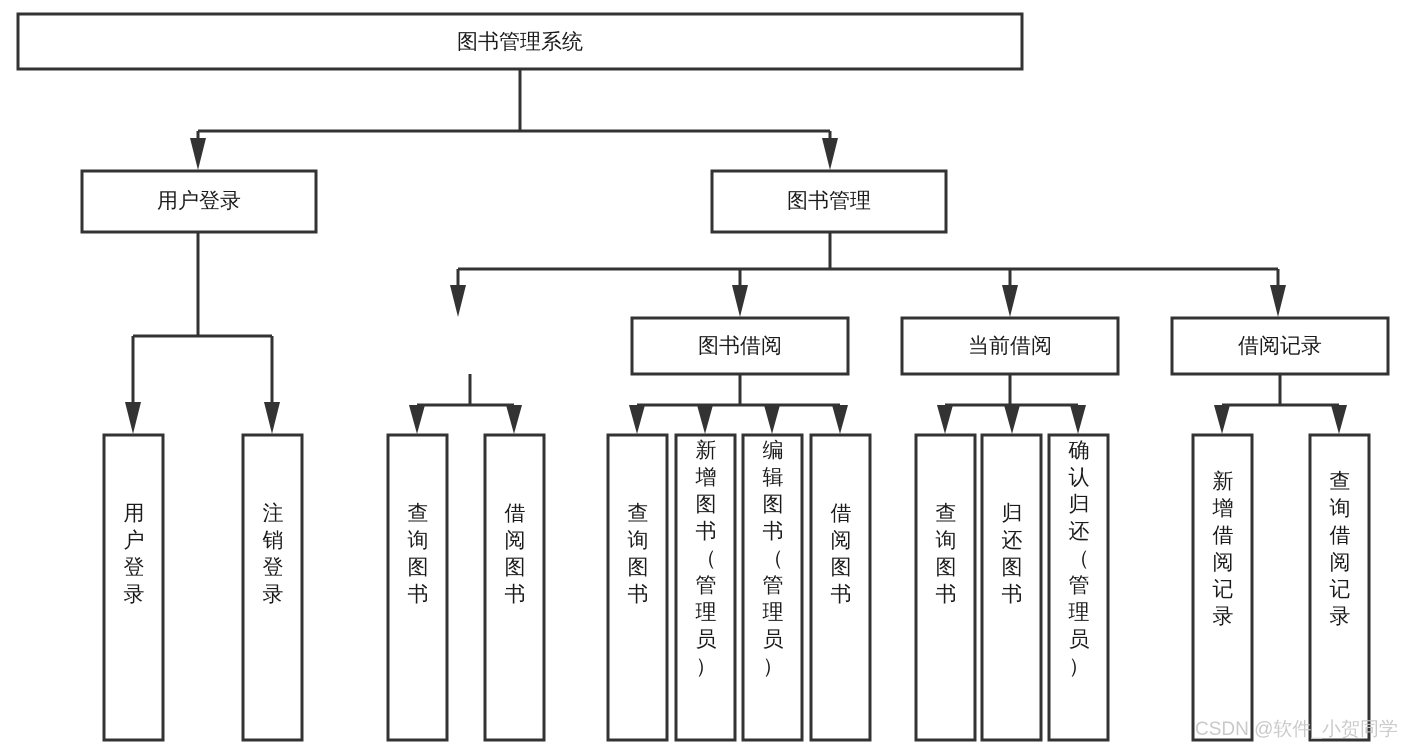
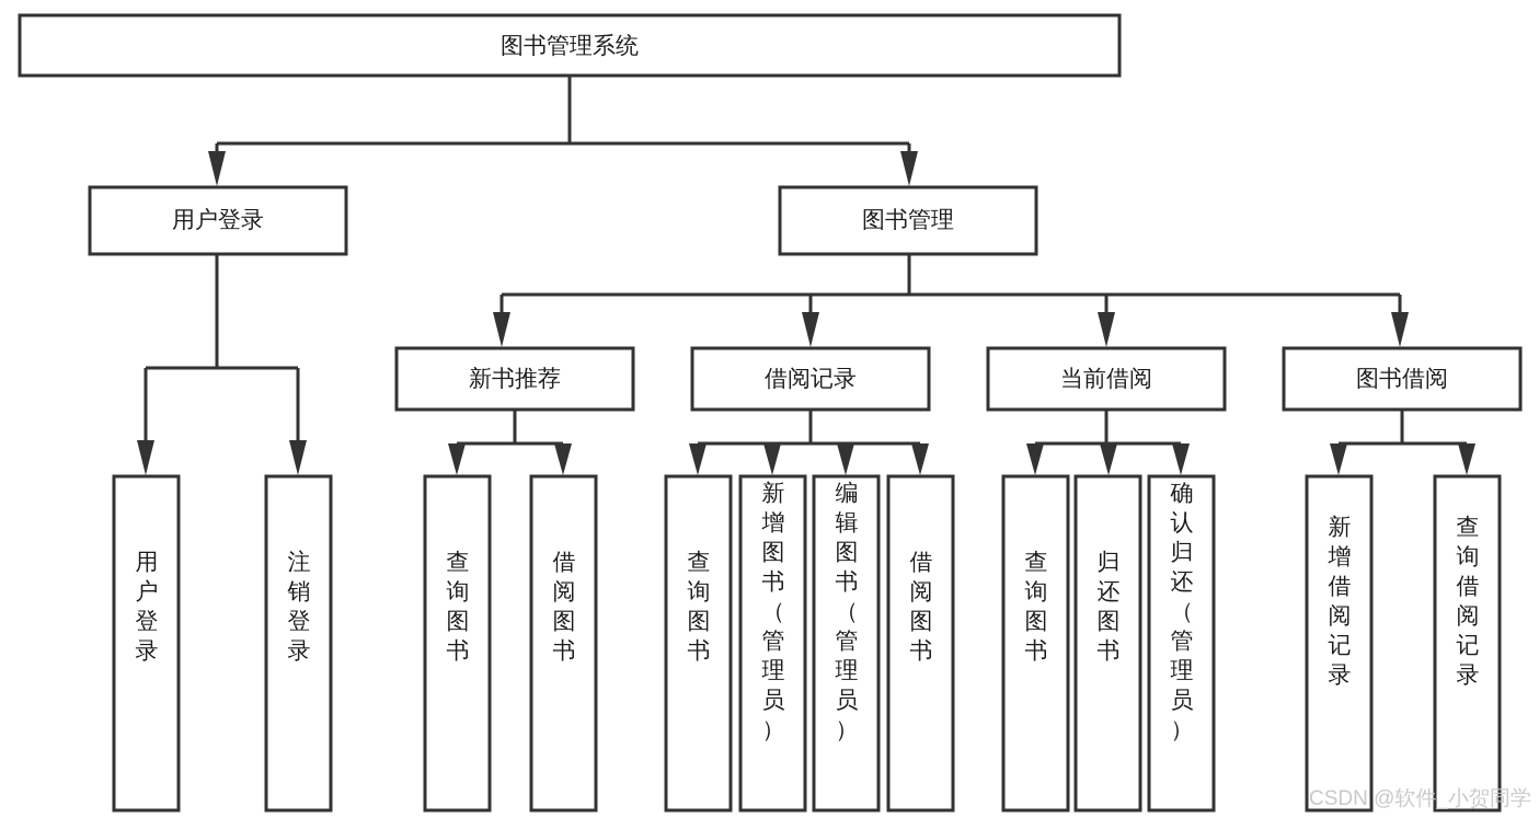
  图书管理系统
  用户登录
  图书管理
+ 新书推荐
- 图书借阅
+ 借阅记录
  当前借阅
- 借阅记录
+ 图书借阅
  用户登录
  注销登录
  查询图书
  借阅图书
  查询图书
  新增图书（管理员）
  编辑图书（管理员）
  借阅图书
  查询图书
  归还图书
  确认归还（管理员）
  新增借阅记录
  查询借阅记录
  CSDN @软件_小贺同学
